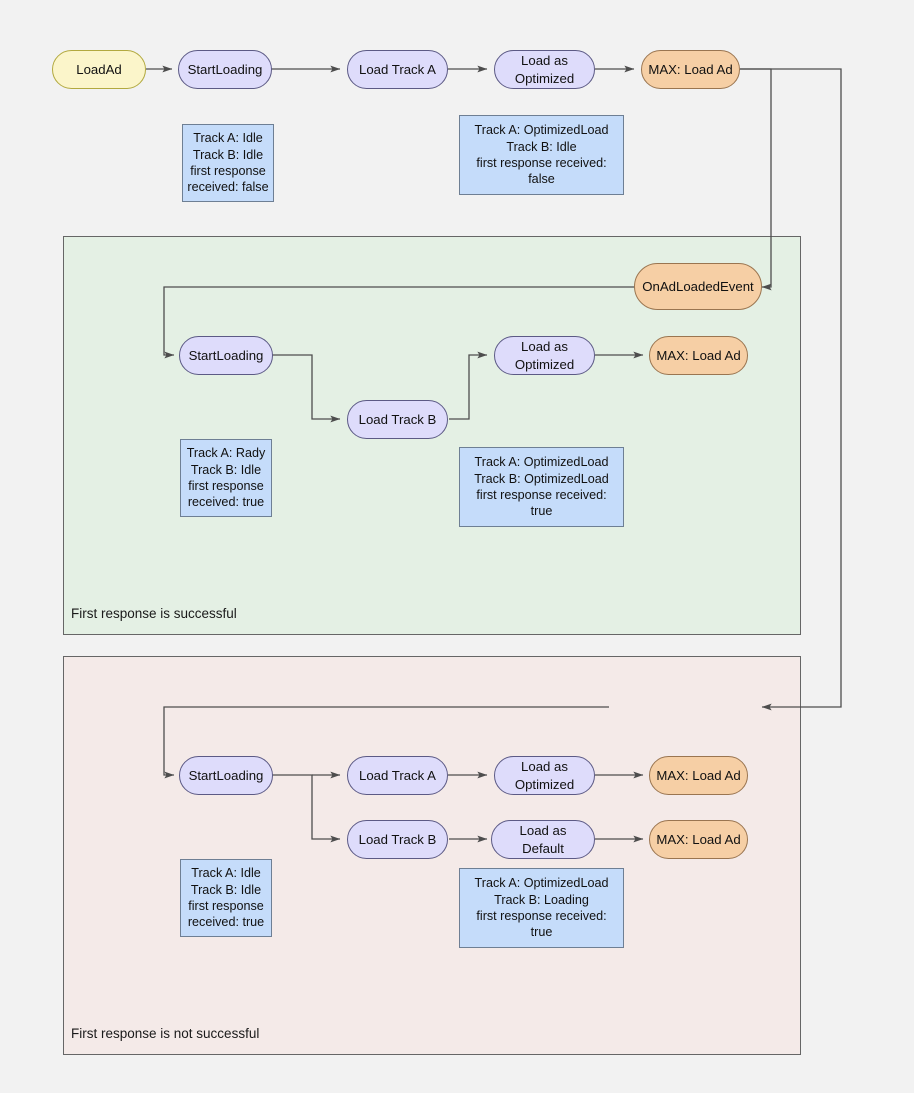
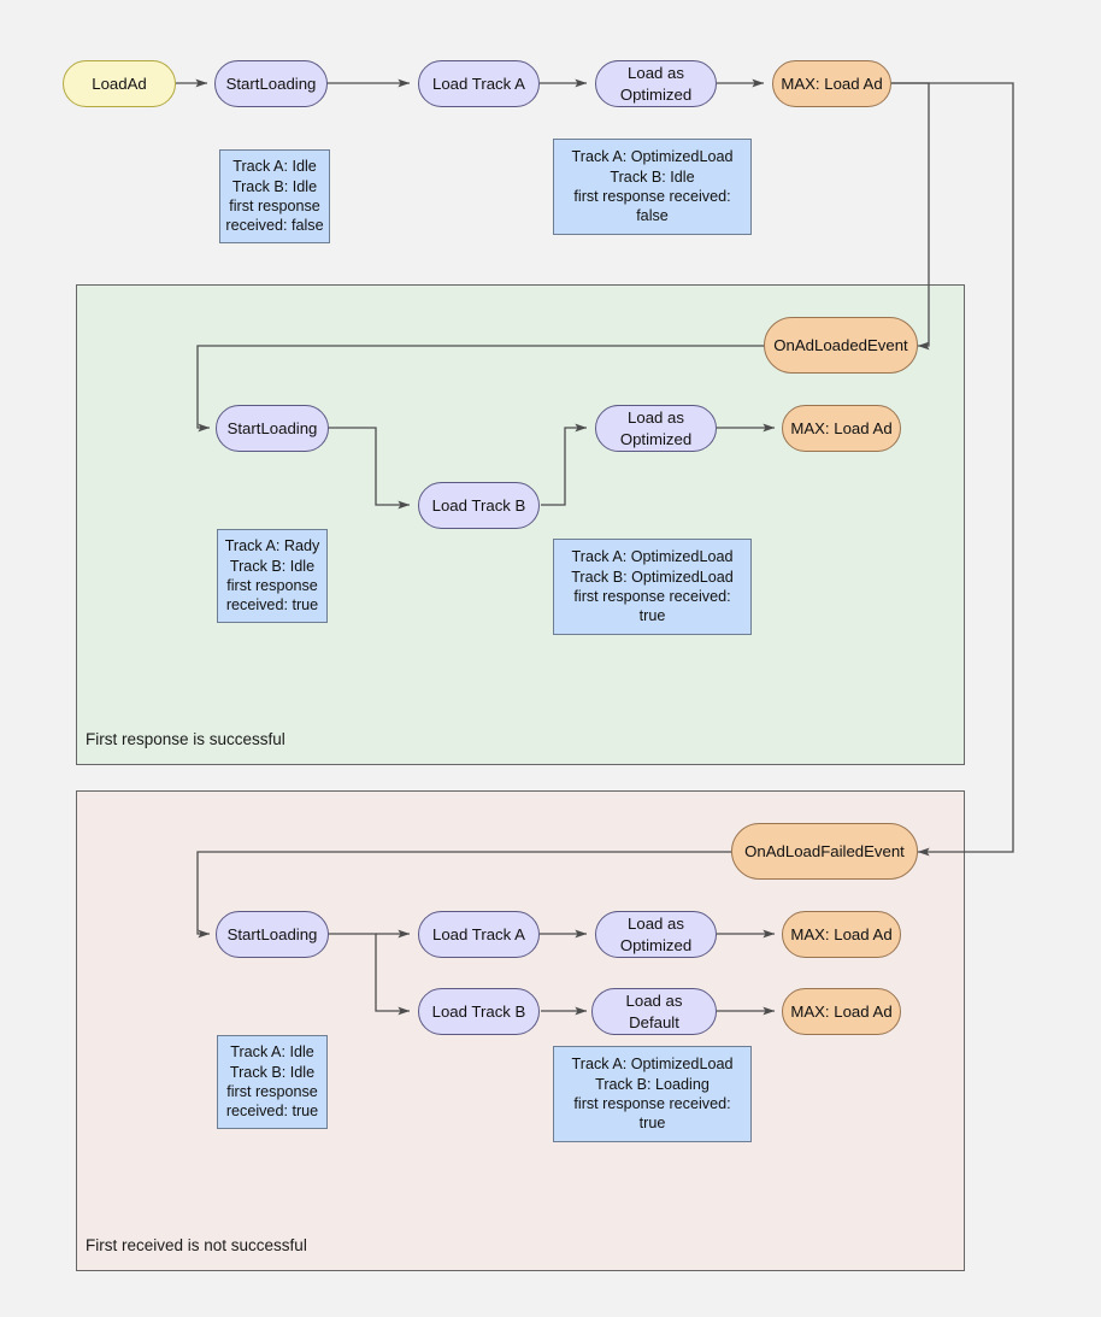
  First response is successful
- First response is not successful
+ First received is not successful
  LoadAd
  StartLoading
  Load Track A
  Load as
  Optimized
  MAX: Load Ad
  Track A: Idle
  Track B: Idle
  first response
  received: false
  Track A: OptimizedLoad
  Track B: Idle
  first response received:
  false
  OnAdLoadedEvent
  StartLoading
  Load Track B
  Load as
  Optimized
  MAX: Load Ad
  Track A: Rady
  Track B: Idle
  first response
  received: true
  Track A: OptimizedLoad
  Track B: OptimizedLoad
  first response received:
  true
+ OnAdLoadFailedEvent
  StartLoading
  Load Track A
  Load as
  Optimized
  MAX: Load Ad
  Load Track B
  Load as Default
  MAX: Load Ad
  Track A: Idle
  Track B: Idle
  first response
  received: true
  Track A: OptimizedLoad
  Track B: Loading
  first response received:
  true
